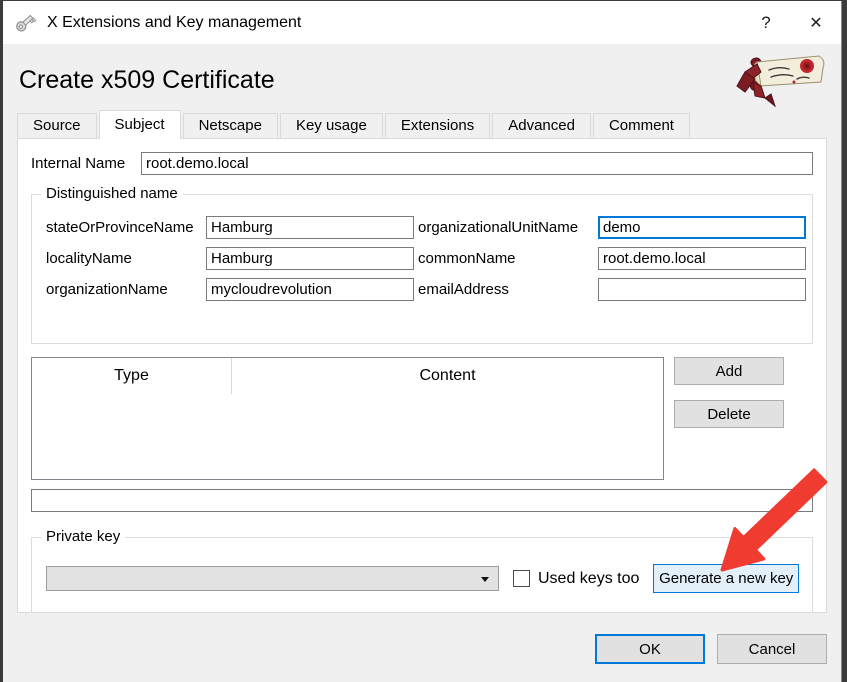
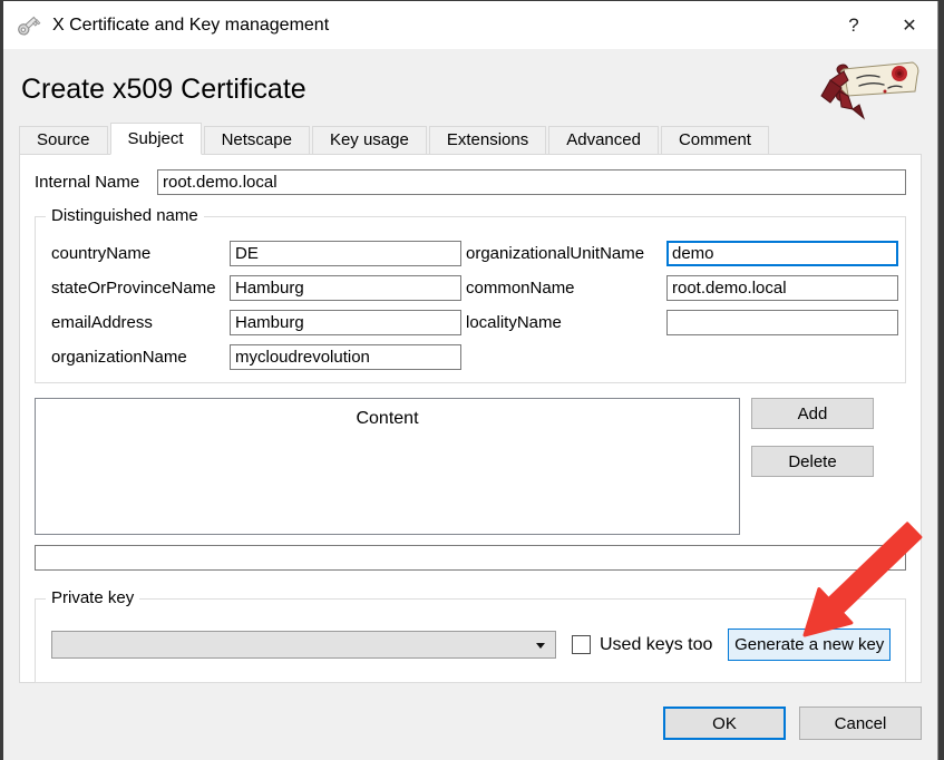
- X Extensions and Key management
+ X Certificate and Key management
  ?
  ✕
  Create x509 Certificate
  Source
  Subject
  Netscape
  Key usage
  Extensions
  Advanced
  Comment
  Internal Name
  root.demo.local
  Distinguished name
+ countryName
+ DE
  stateOrProvinceName
  Hamburg
- localityName
+ emailAddress
  Hamburg
  organizationName
  mycloudrevolution
  organizationalUnitName
  demo
  commonName
  root.demo.local
- emailAddress
+ localityName
- Type
  Content
  Add
  Delete
  Private key
  Used keys too
  Generate a new key
  OK
  Cancel
